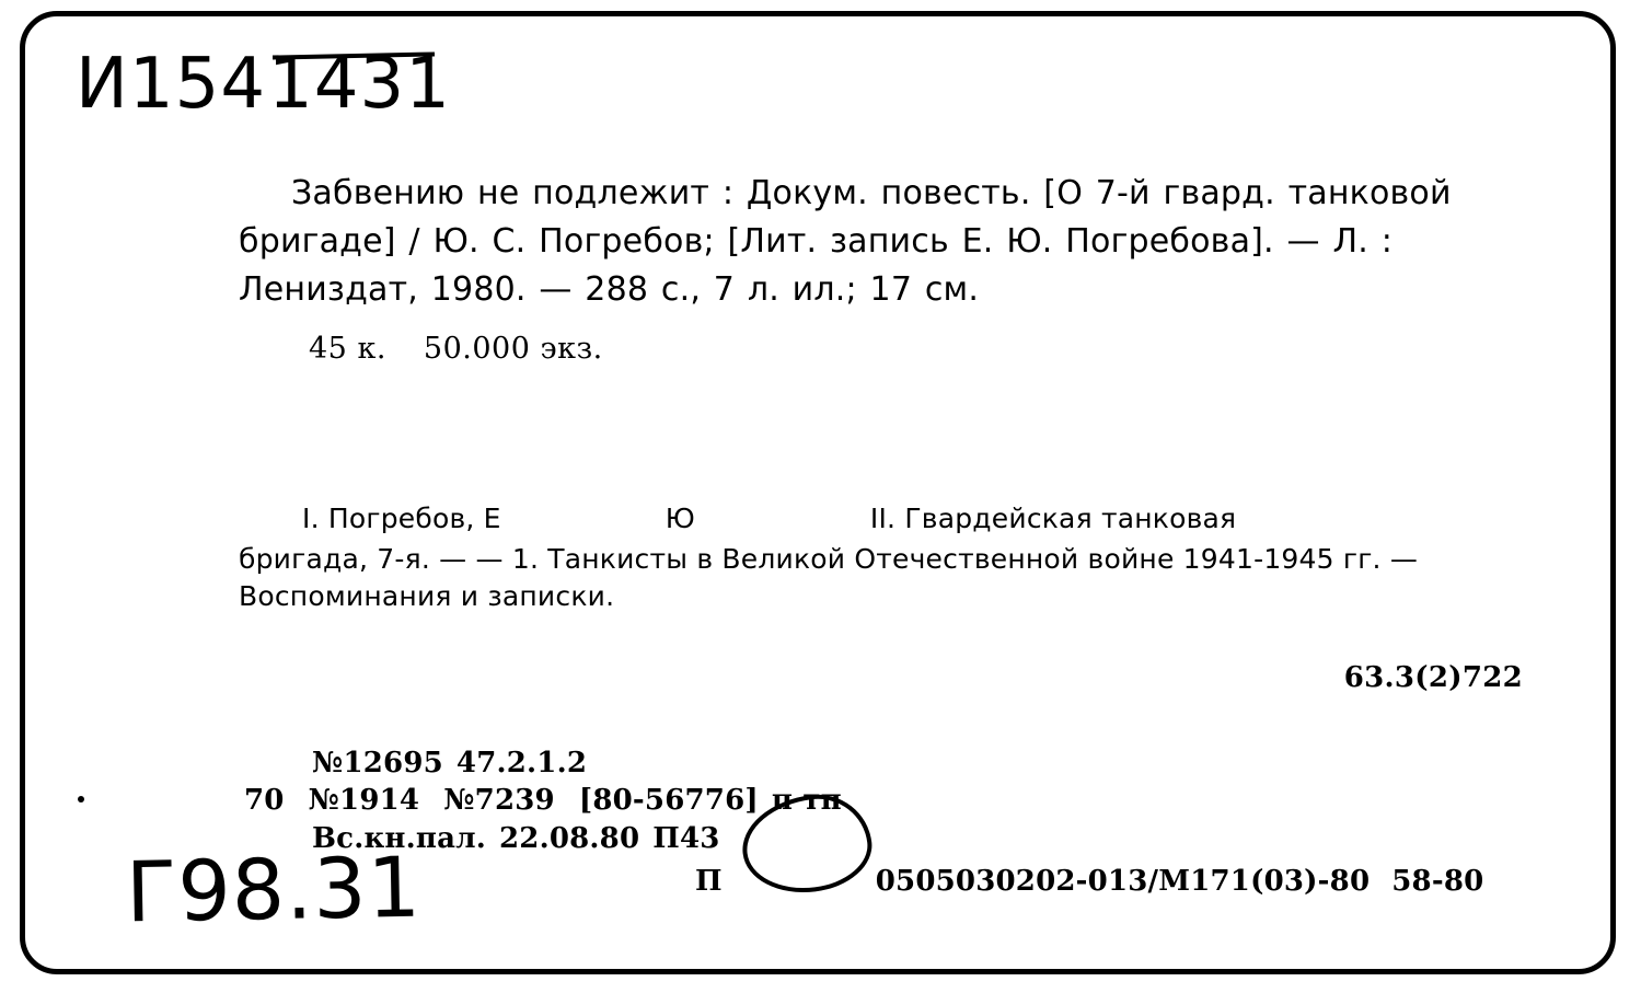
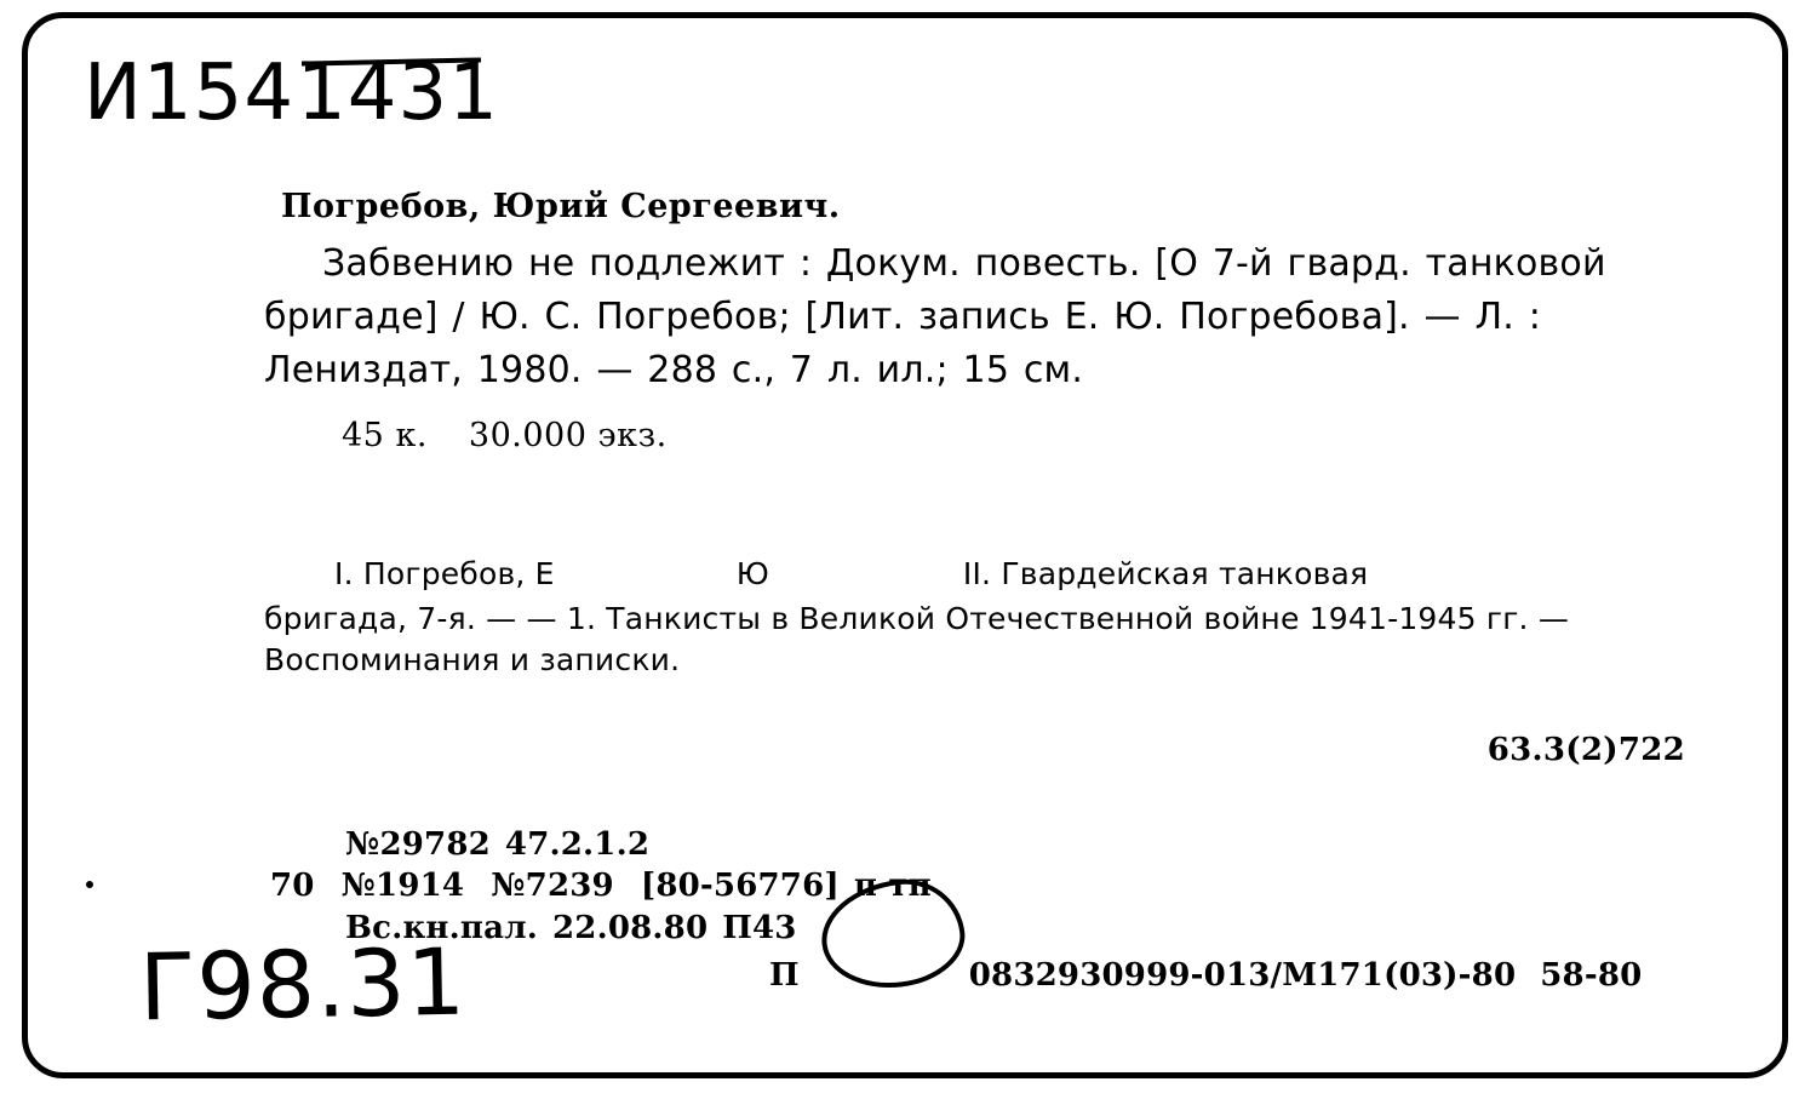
  И1541431
+ Погребов, Юрий Сергеевич.
- Забвению не подлежит : Докум. повесть. [О 7-й гвард. танковой бригаде] / Ю. С. Погребов; [Лит. запись Е. Ю. Погребова]. — Л. : Лениздат, 1980. — 288 с., 7 л. ил.; 17 см.
+ Забвению не подлежит : Докум. повесть. [О 7-й гвард. танковой бригаде] / Ю. С. Погребов; [Лит. запись Е. Ю. Погребова]. — Л. : Лениздат, 1980. — 288 с., 7 л. ил.; 15 см.
- 45 к. 50.000 экз.
+ 45 к. 30.000 экз.
  I. Погребов, Е Ю II. Гвардейская танковая
  бригада, 7-я. — — 1. Танкисты в Великой Отечественной войне 1941-1945 гг. — Воспоминания и записки.
  63.3(2)722
- №12695 47.2.1.2
+ №29782 47.2.1.2
  70 №1914 №7239 [80-56776] п тп
  Вс.кн.пал. 22.08.80 П43
- П 0505030202-013/М171(03)-80 58-80
+ П 0832930999-013/М171(03)-80 58-80
  Г98.31
